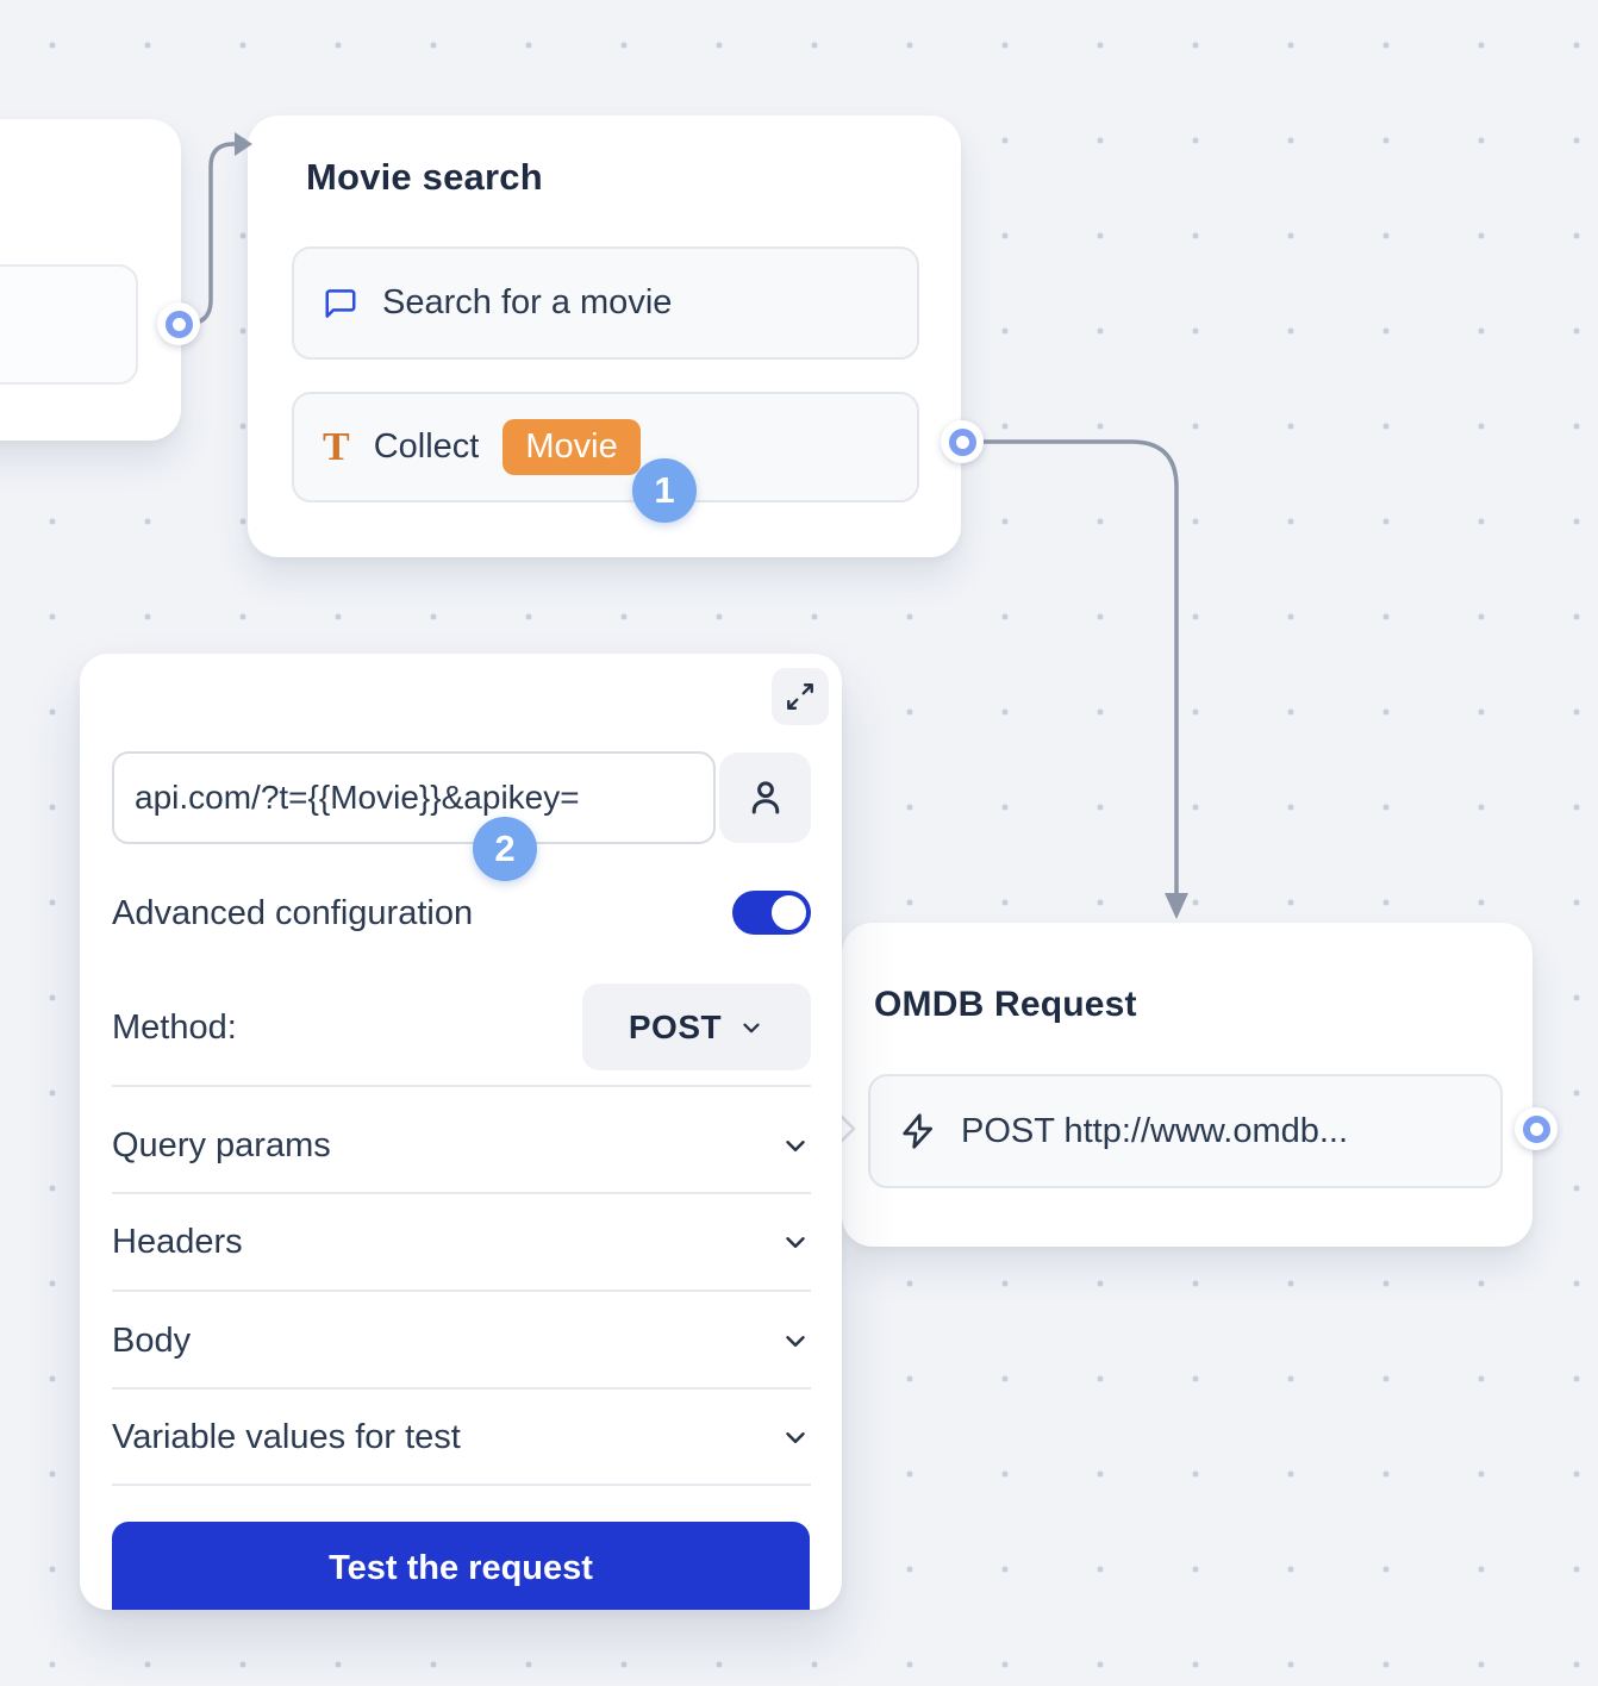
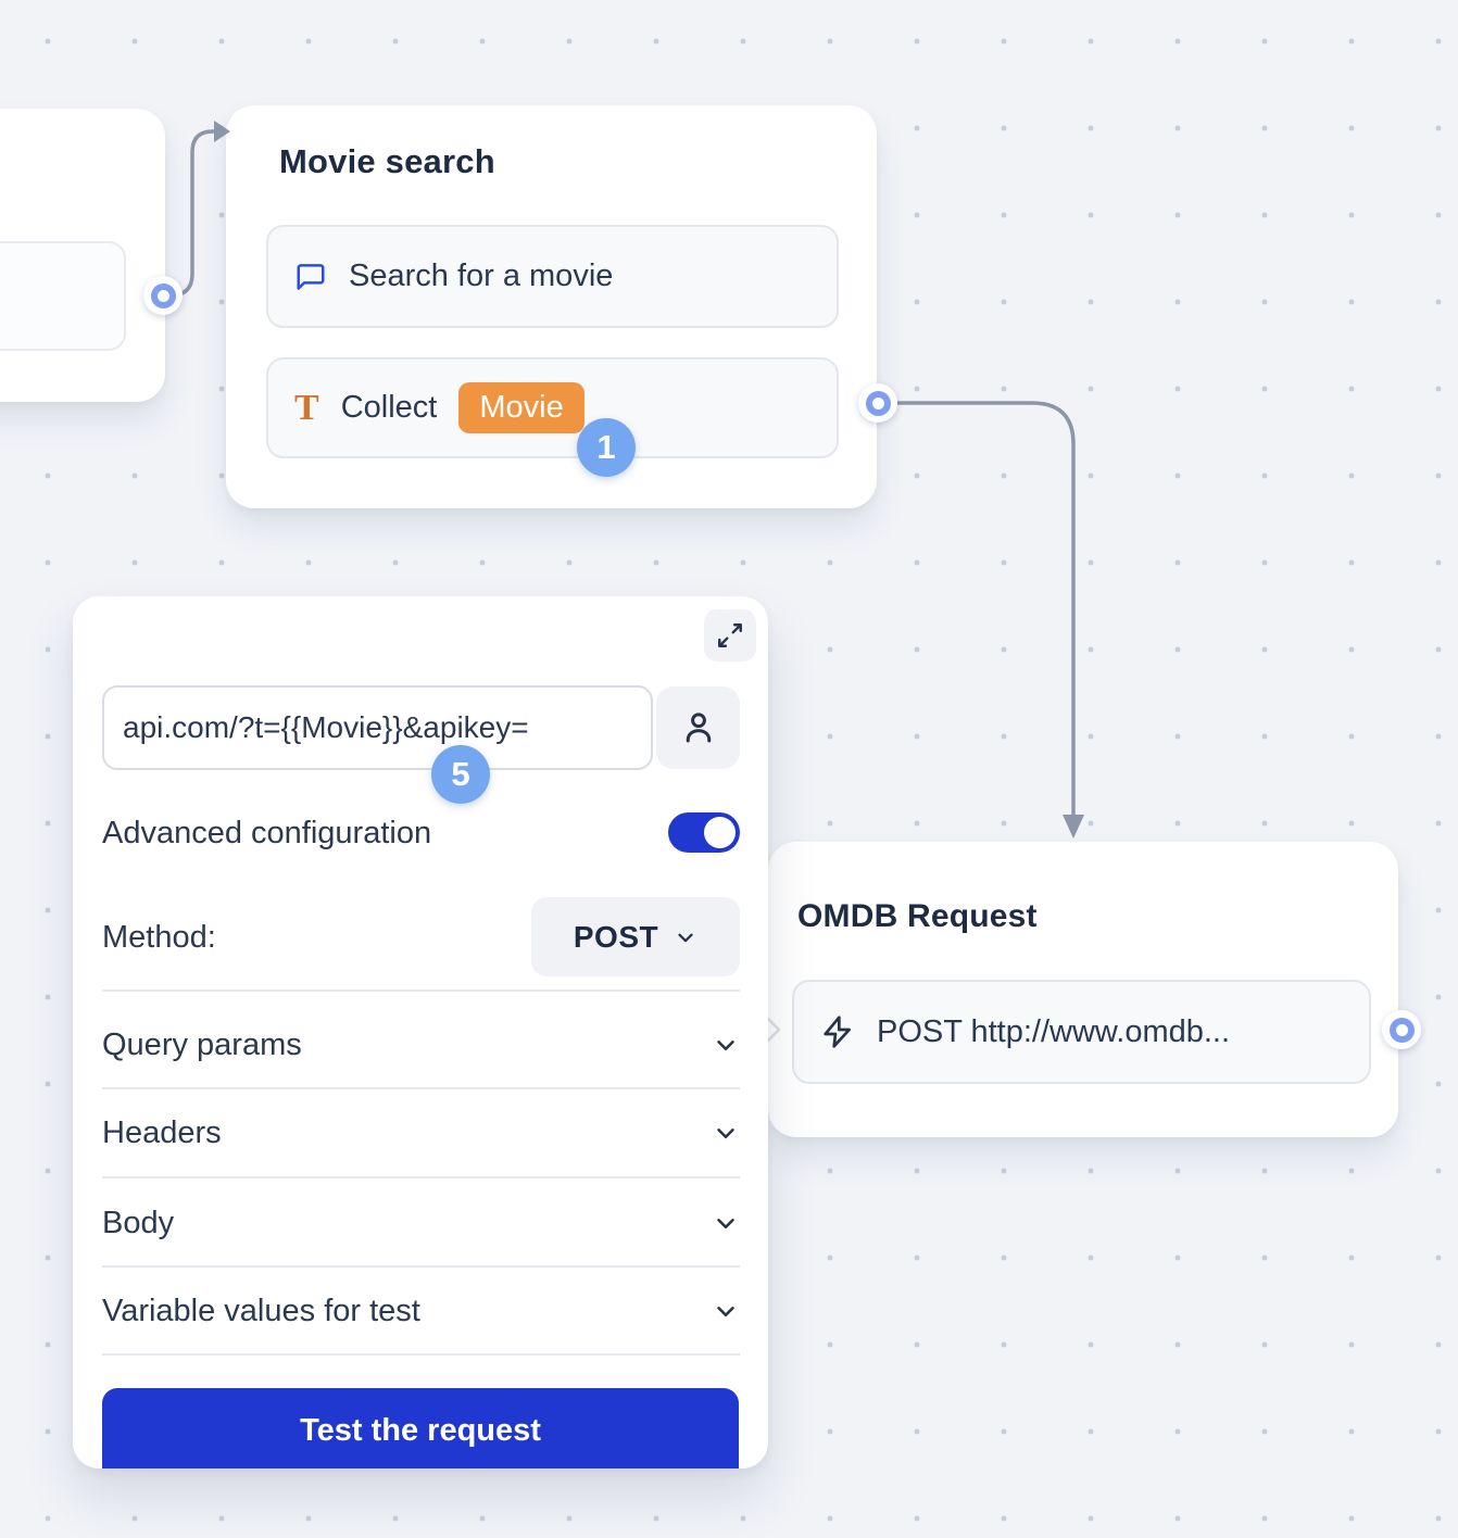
  Movie search
  Search for a movie
  T
  Collect
  Movie
  OMDB Request
  POST http://www.omdb...
  api.com/?t={{Movie}}&apikey=
  Advanced configuration
  Method:
  POST
  Query params
  Headers
  Body
  Variable values for test
  Test the request
  1
- 2
+ 5
